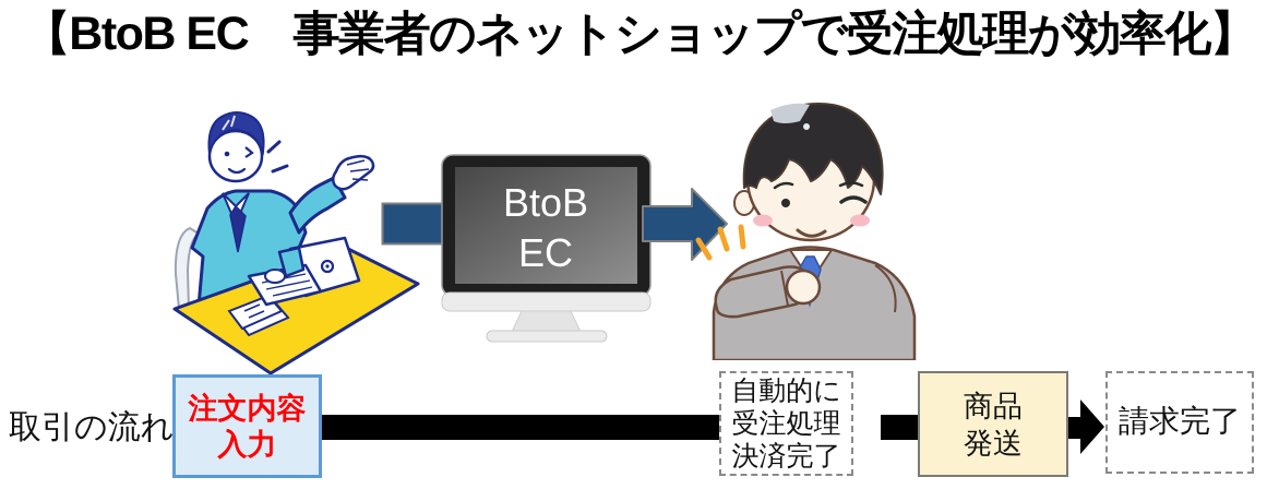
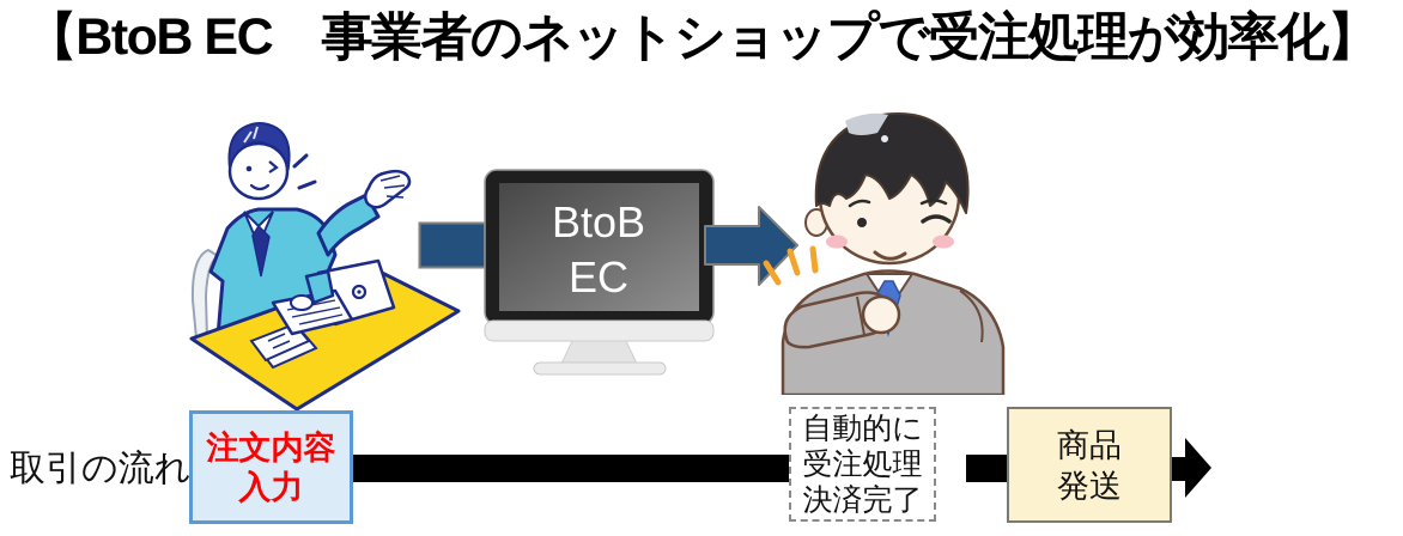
  【BtoB EC 事業者のネットショップで受注処理が効率化】
  BtoB
  EC
  取引の流れ
  注文内容
  入力
  自動的に
  受注処理
  決済完了
  商品
  発送
- 請求完了
